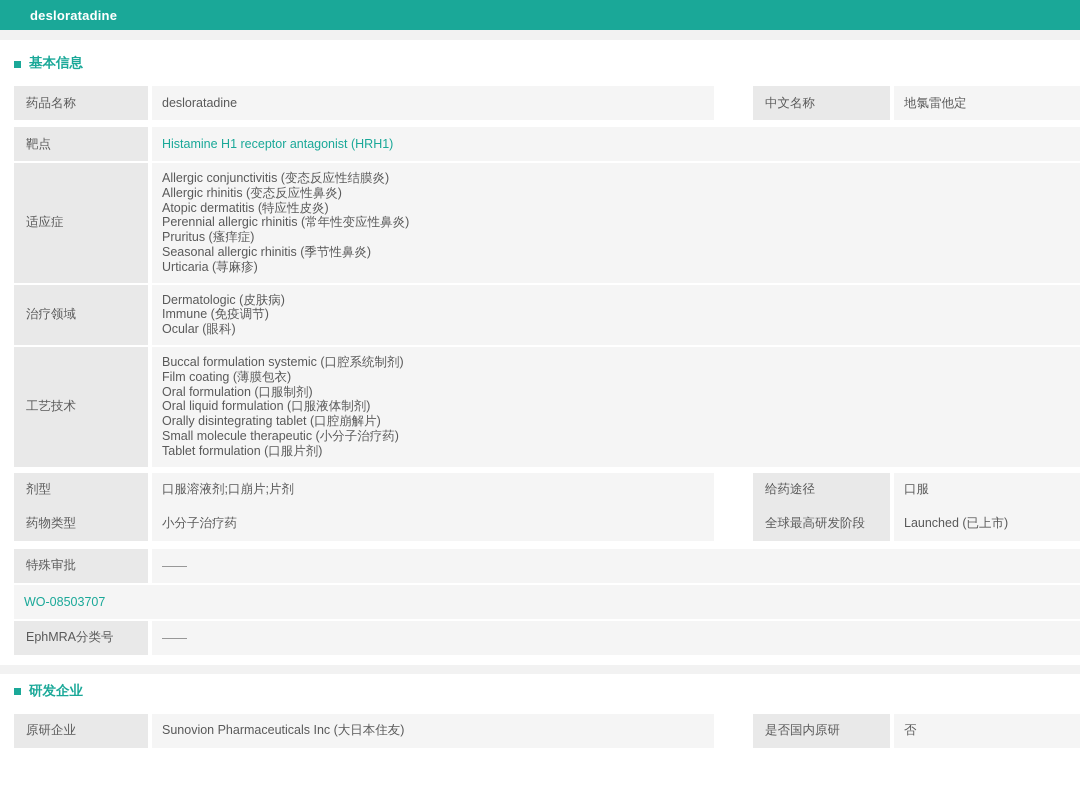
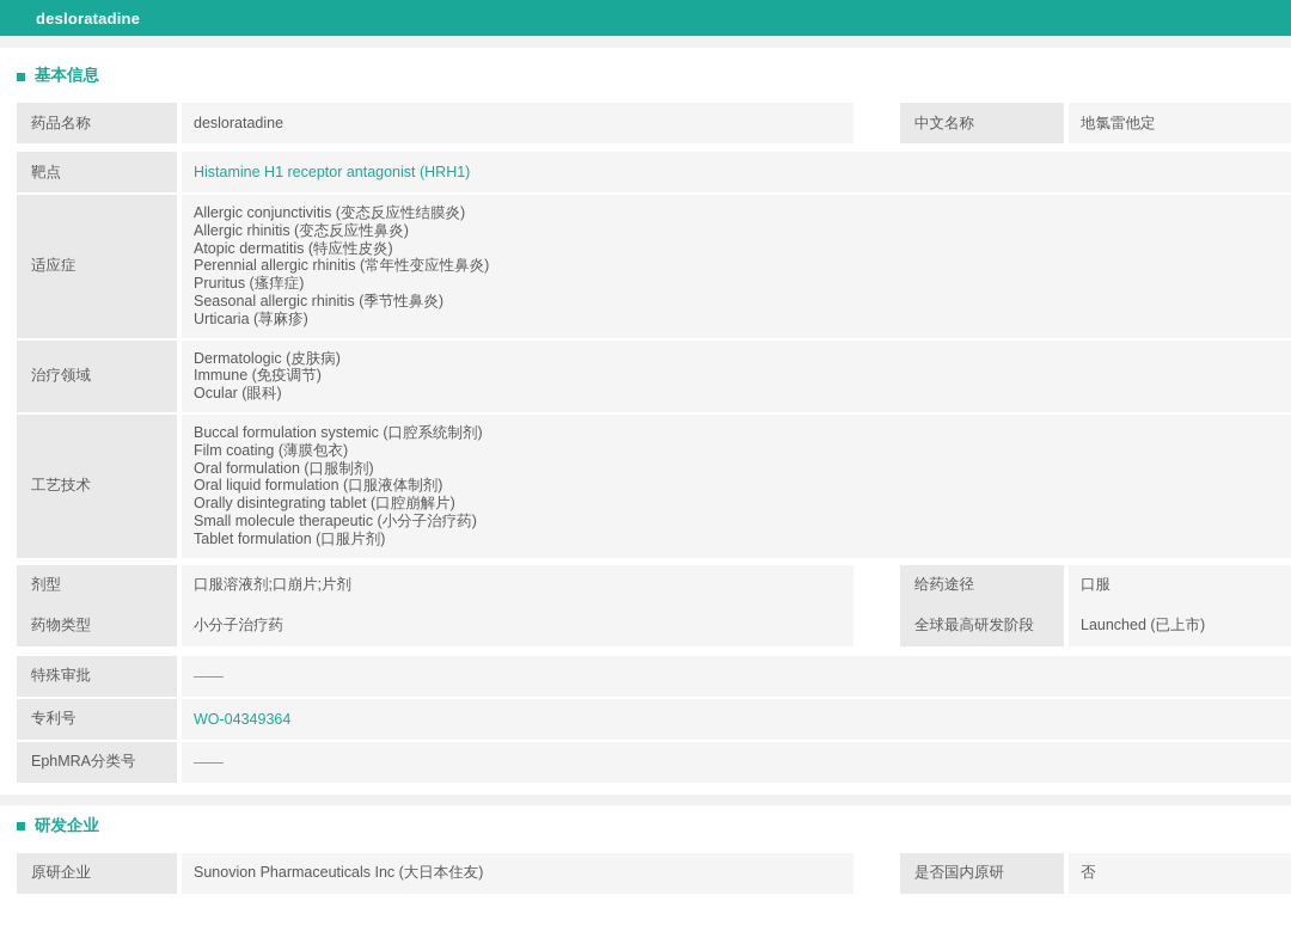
  desloratadine
  基本信息
  药品名称
  desloratadine
  中文名称
  地氯雷他定
  靶点
  Histamine H1 receptor antagonist (HRH1)
  适应症
  Allergic conjunctivitis (变态反应性结膜炎)
  Allergic rhinitis (变态反应性鼻炎)
  Atopic dermatitis (特应性皮炎)
  Perennial allergic rhinitis (常年性变应性鼻炎)
  Pruritus (瘙痒症)
  Seasonal allergic rhinitis (季节性鼻炎)
  Urticaria (荨麻疹)
  治疗领域
  Dermatologic (皮肤病)
  Immune (免疫调节)
  Ocular (眼科)
  工艺技术
  Buccal formulation systemic (口腔系统制剂)
  Film coating (薄膜包衣)
  Oral formulation (口服制剂)
  Oral liquid formulation (口服液体制剂)
  Orally disintegrating tablet (口腔崩解片)
  Small molecule therapeutic (小分子治疗药)
  Tablet formulation (口服片剂)
  剂型
  口服溶液剂;口崩片;片剂
  给药途径
  口服
  药物类型
  小分子治疗药
  全球最高研发阶段
  Launched (已上市)
  特殊审批
  ——
+ 专利号
- WO-08503707
+ WO-04349364
  EphMRA分类号
  ——
  研发企业
  原研企业
  Sunovion Pharmaceuticals Inc (大日本住友)
  是否国内原研
  否
